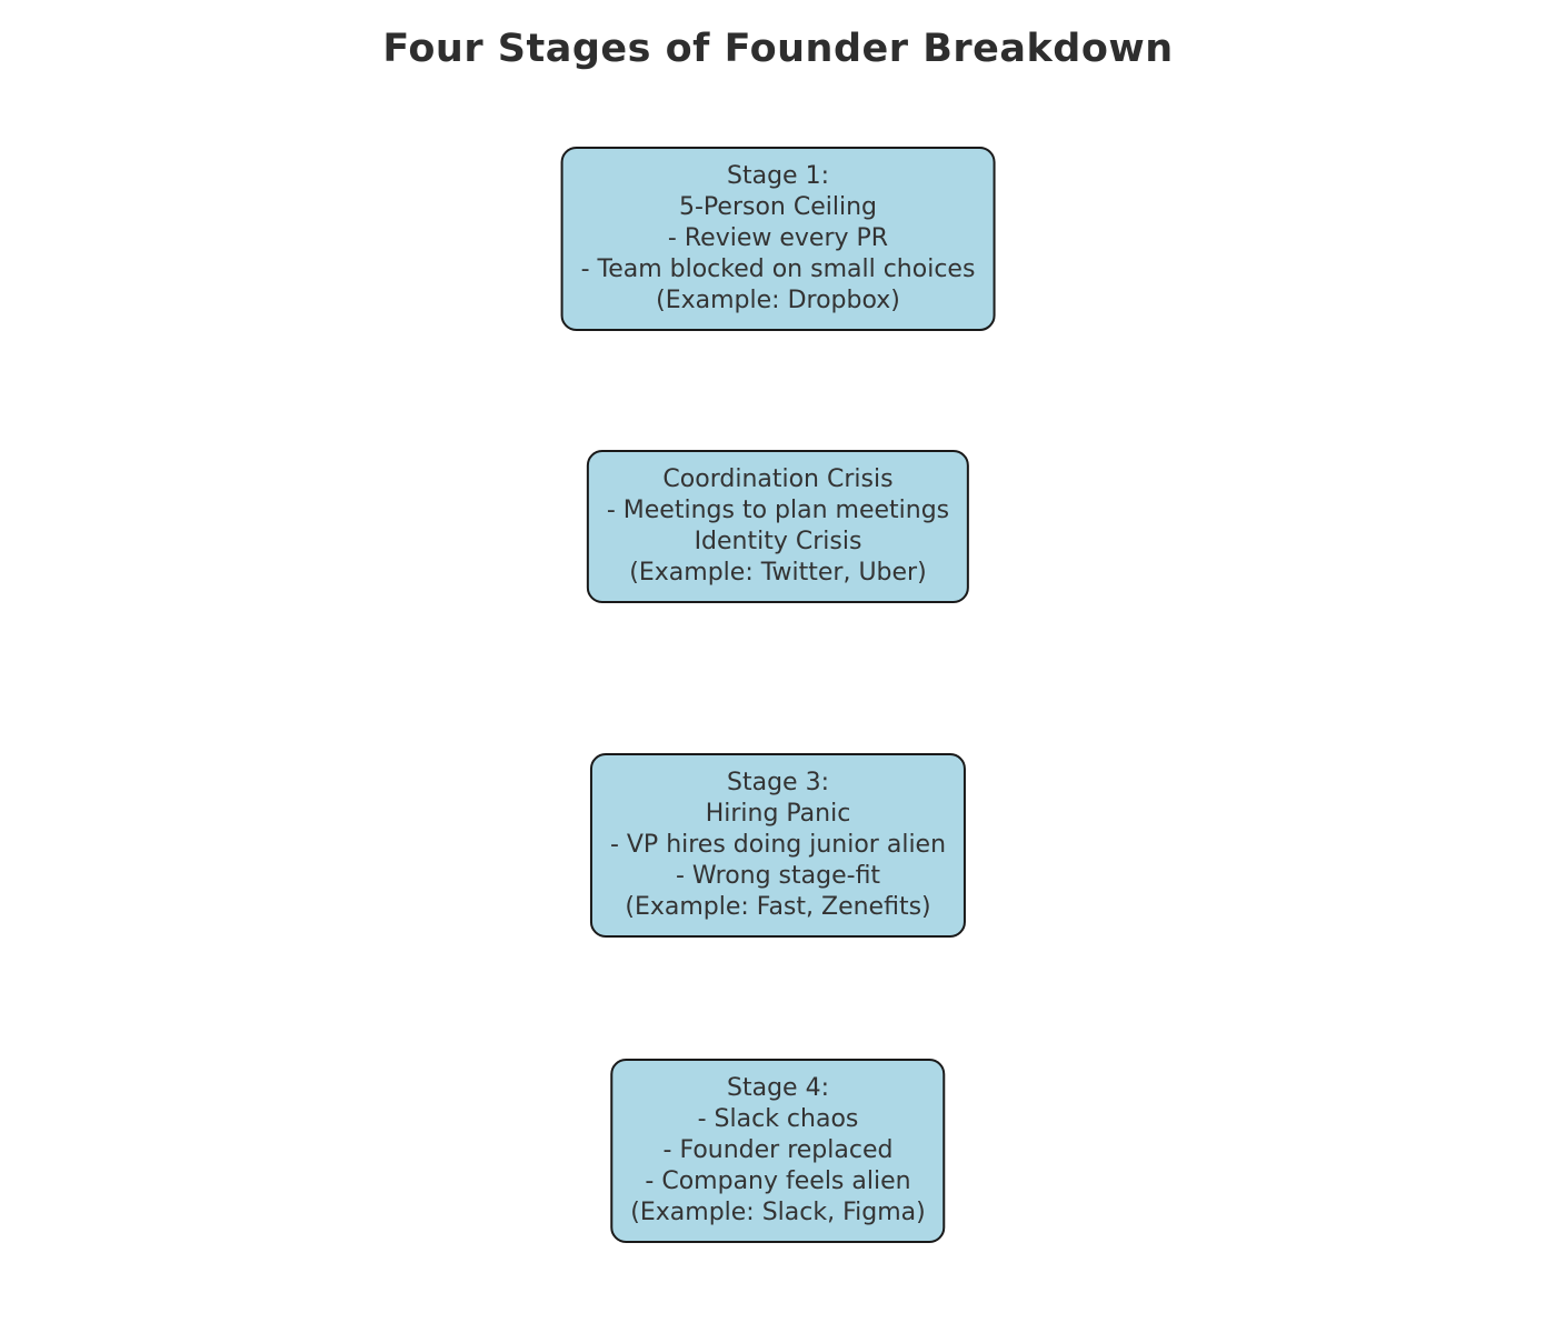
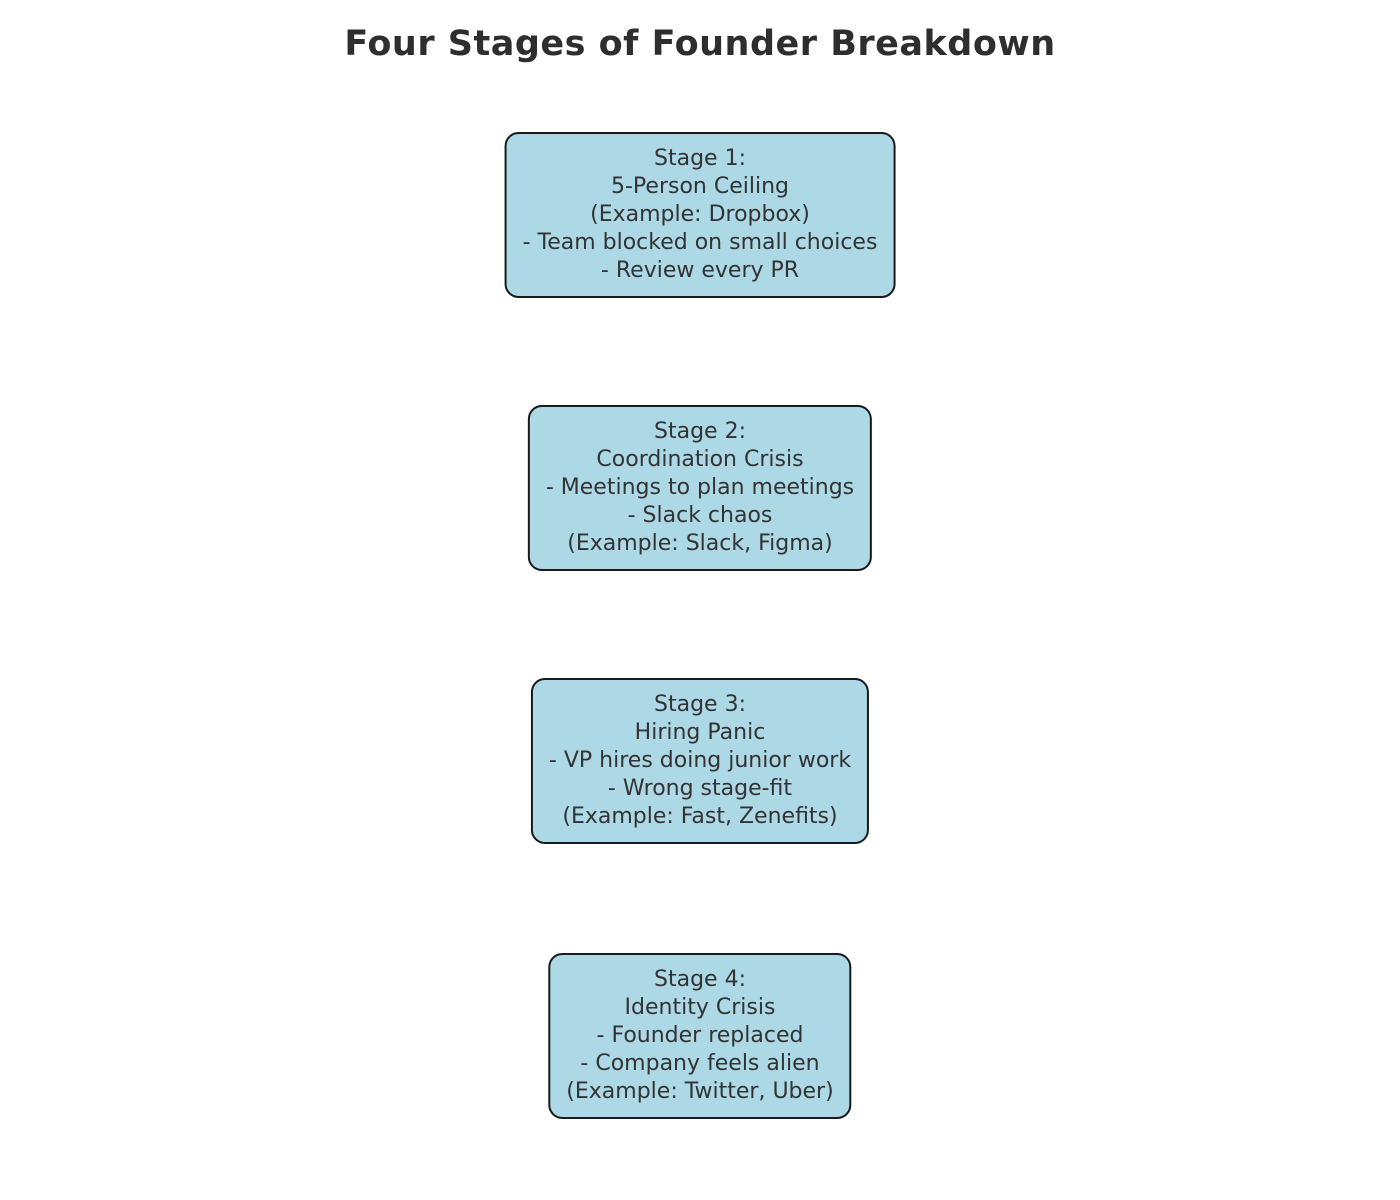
  Four Stages of Founder Breakdown
  Stage 1:
  5-Person Ceiling
- - Review every PR
+ (Example: Dropbox)
  - Team blocked on small choices
- (Example: Dropbox)
+ - Review every PR
+ Stage 2:
  Coordination Crisis
  - Meetings to plan meetings
- Identity Crisis
+ - Slack chaos
- (Example: Twitter, Uber)
+ (Example: Slack, Figma)
  Stage 3:
  Hiring Panic
- - VP hires doing junior alien
+ - VP hires doing junior work
  - Wrong stage-fit
  (Example: Fast, Zenefits)
  Stage 4:
- - Slack chaos
+ Identity Crisis
  - Founder replaced
  - Company feels alien
- (Example: Slack, Figma)
+ (Example: Twitter, Uber)
